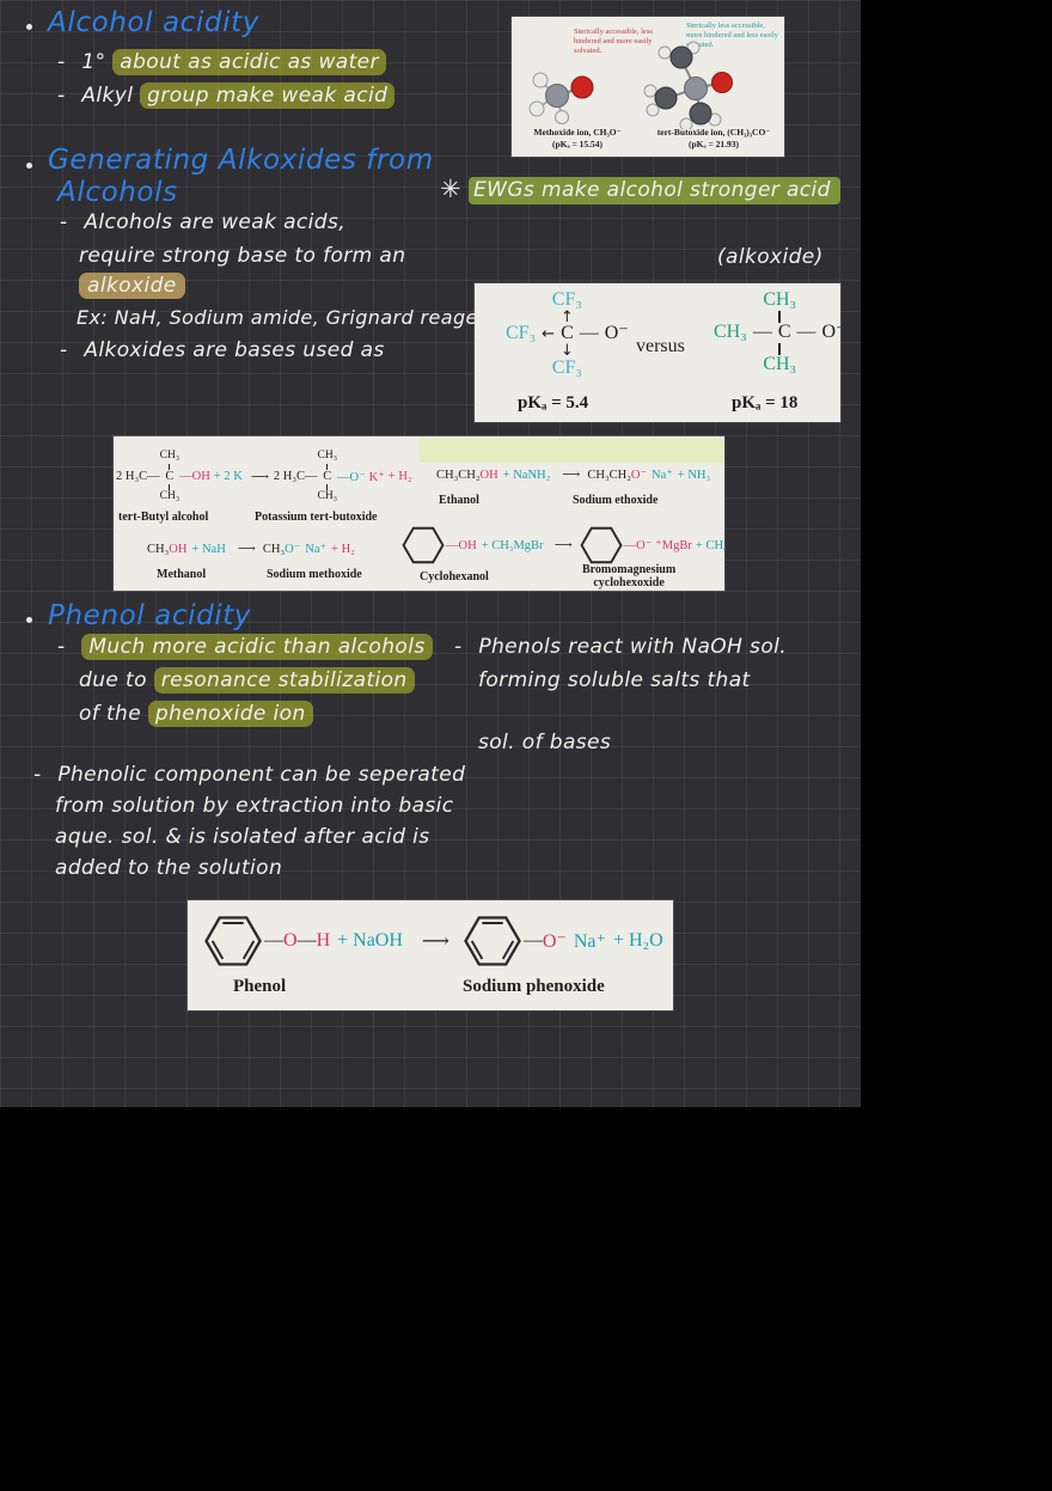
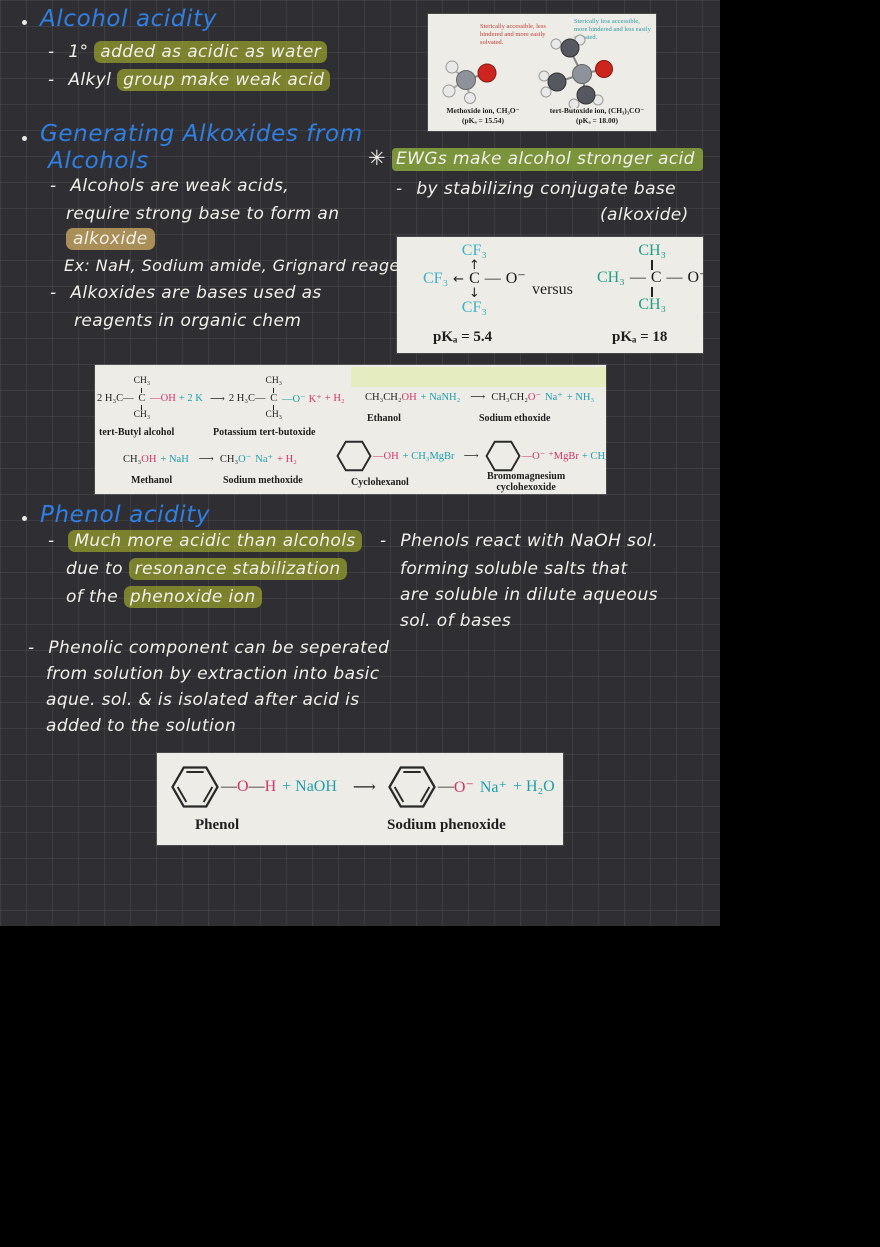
  Alcohol acidity
- - 1° about as acidic as water
+ - 1° added as acidic as water
  - Alkyl group make weak acid
  Methoxide ion, CH₃O⁻
  (pKₐ = 15.54)
  tert-Butoxide ion, (CH₃)₃CO⁻
- (pKₐ = 21.93)
+ (pKₐ = 18.00)
  Generating Alkoxides from
  Alcohols
  - Alcohols are weak acids,
  require strong base to form an
  alkoxide
  Ex: NaH, Sodium amide, Grignard reage
  - Alkoxides are bases used as
+ reagents in organic chem
  ✳
  EWGs make alcohol stronger acid
+ - by stabilizing conjugate base
  (alkoxide)
  CF₃
  ↑
  CF₃
  ←
  C
  —
  O⁻
  ↓
  CF₃
  versus
  CH₃
  CH₃
  —
  C
  —
  CH₃
  pKₐ = 5.4
  pKₐ = 18
  2 H₃C—
  CH₃
  C
  CH₃
  —OH
  + 2 K
  ⟶
  2 H₃C—
  CH₃
  C
  CH₃
  —O⁻
  K⁺
  + H₂
  tert-Butyl alcohol
  Potassium tert-butoxide
  CH₃
  OH
  + NaH
  ⟶
  CH₃
  O⁻
  Na⁺
  + H₂
  Methanol
  Sodium methoxide
  CH₃CH₂
  OH
  + NaNH₂
  ⟶
  CH₃CH₂
  O⁻
  Na⁺
  + NH₃
  Ethanol
  Sodium ethoxide
  —OH
  + CH₃MgBr
  ⟶
  —O⁻
  ⁺MgBr
  + CH
  Cyclohexanol
  Bromomagnesium
  cyclohexoxide
  Phenol acidity
  - Much more acidic than alcohols
  due to resonance stabilization
  of the phenoxide ion
  - Phenols react with NaOH sol.
  forming soluble salts that
+ are soluble in dilute aqueous
  sol. of bases
  - Phenolic component can be seperated
  from solution by extraction into basic
  aque. sol. & is isolated after acid is
  added to the solution
  —
  O
  —
  H
  + NaOH
  ⟶
  —
  O⁻
  Na⁺
  + H₂O
  Phenol
  Sodium phenoxide
